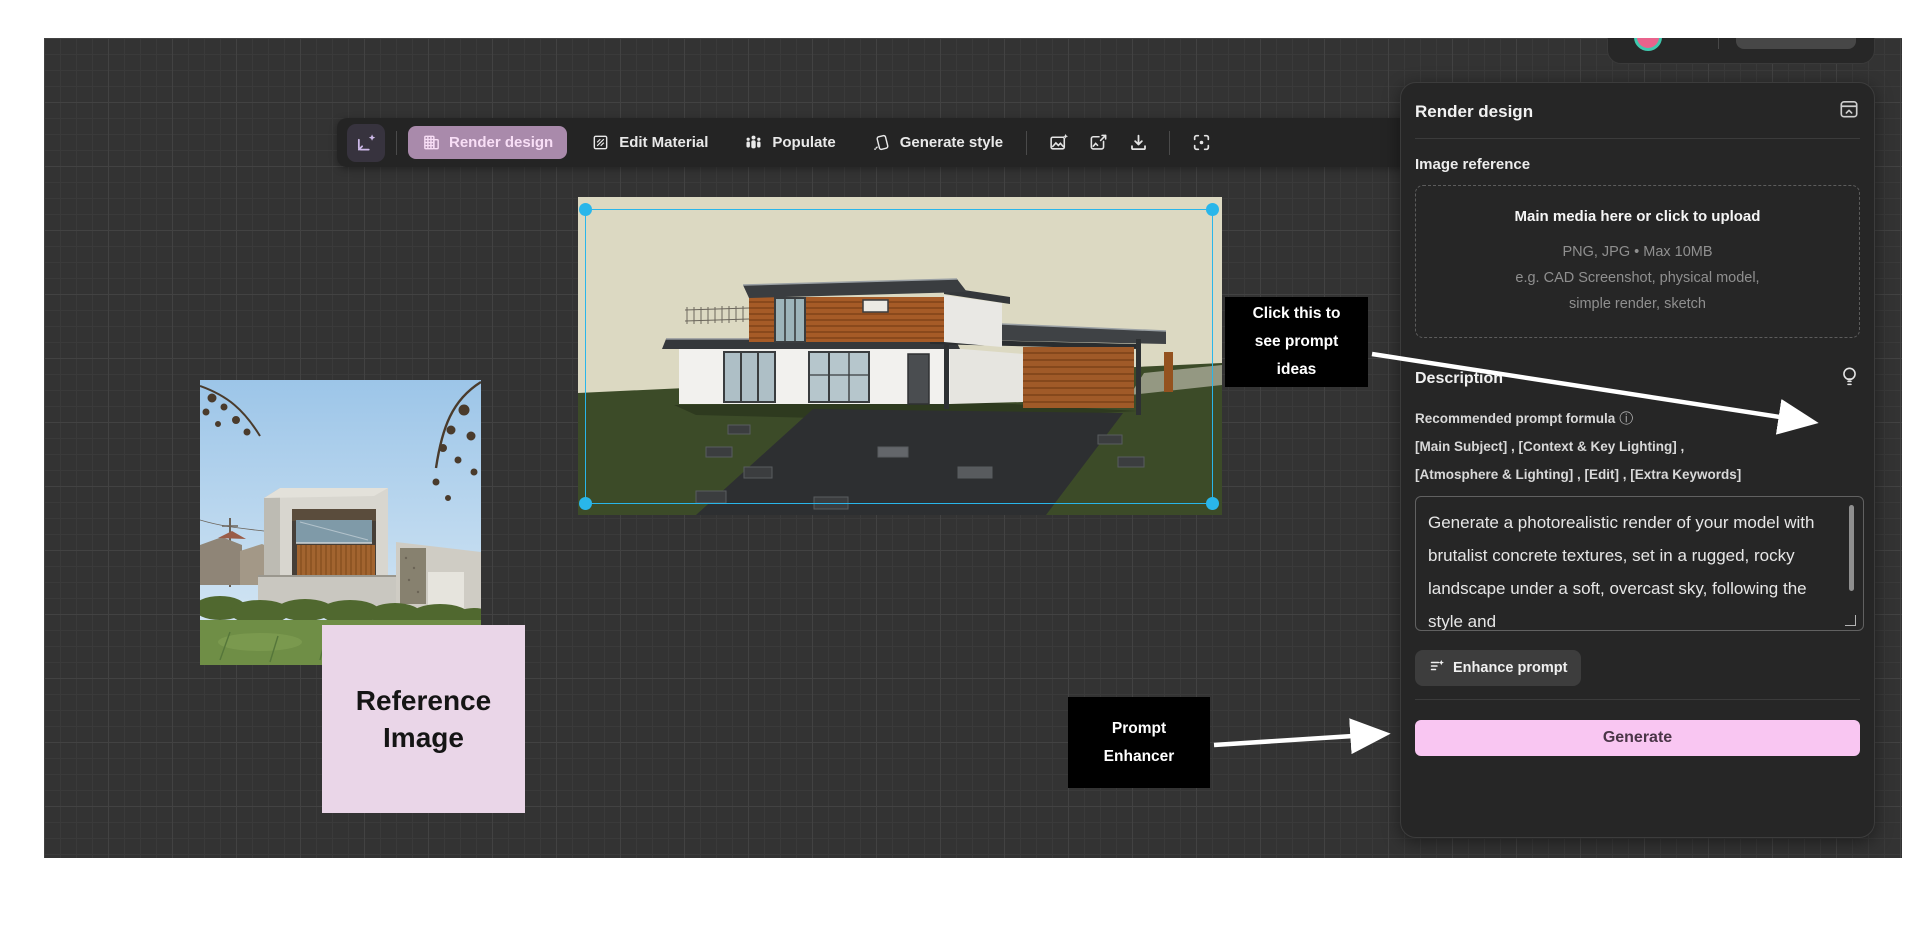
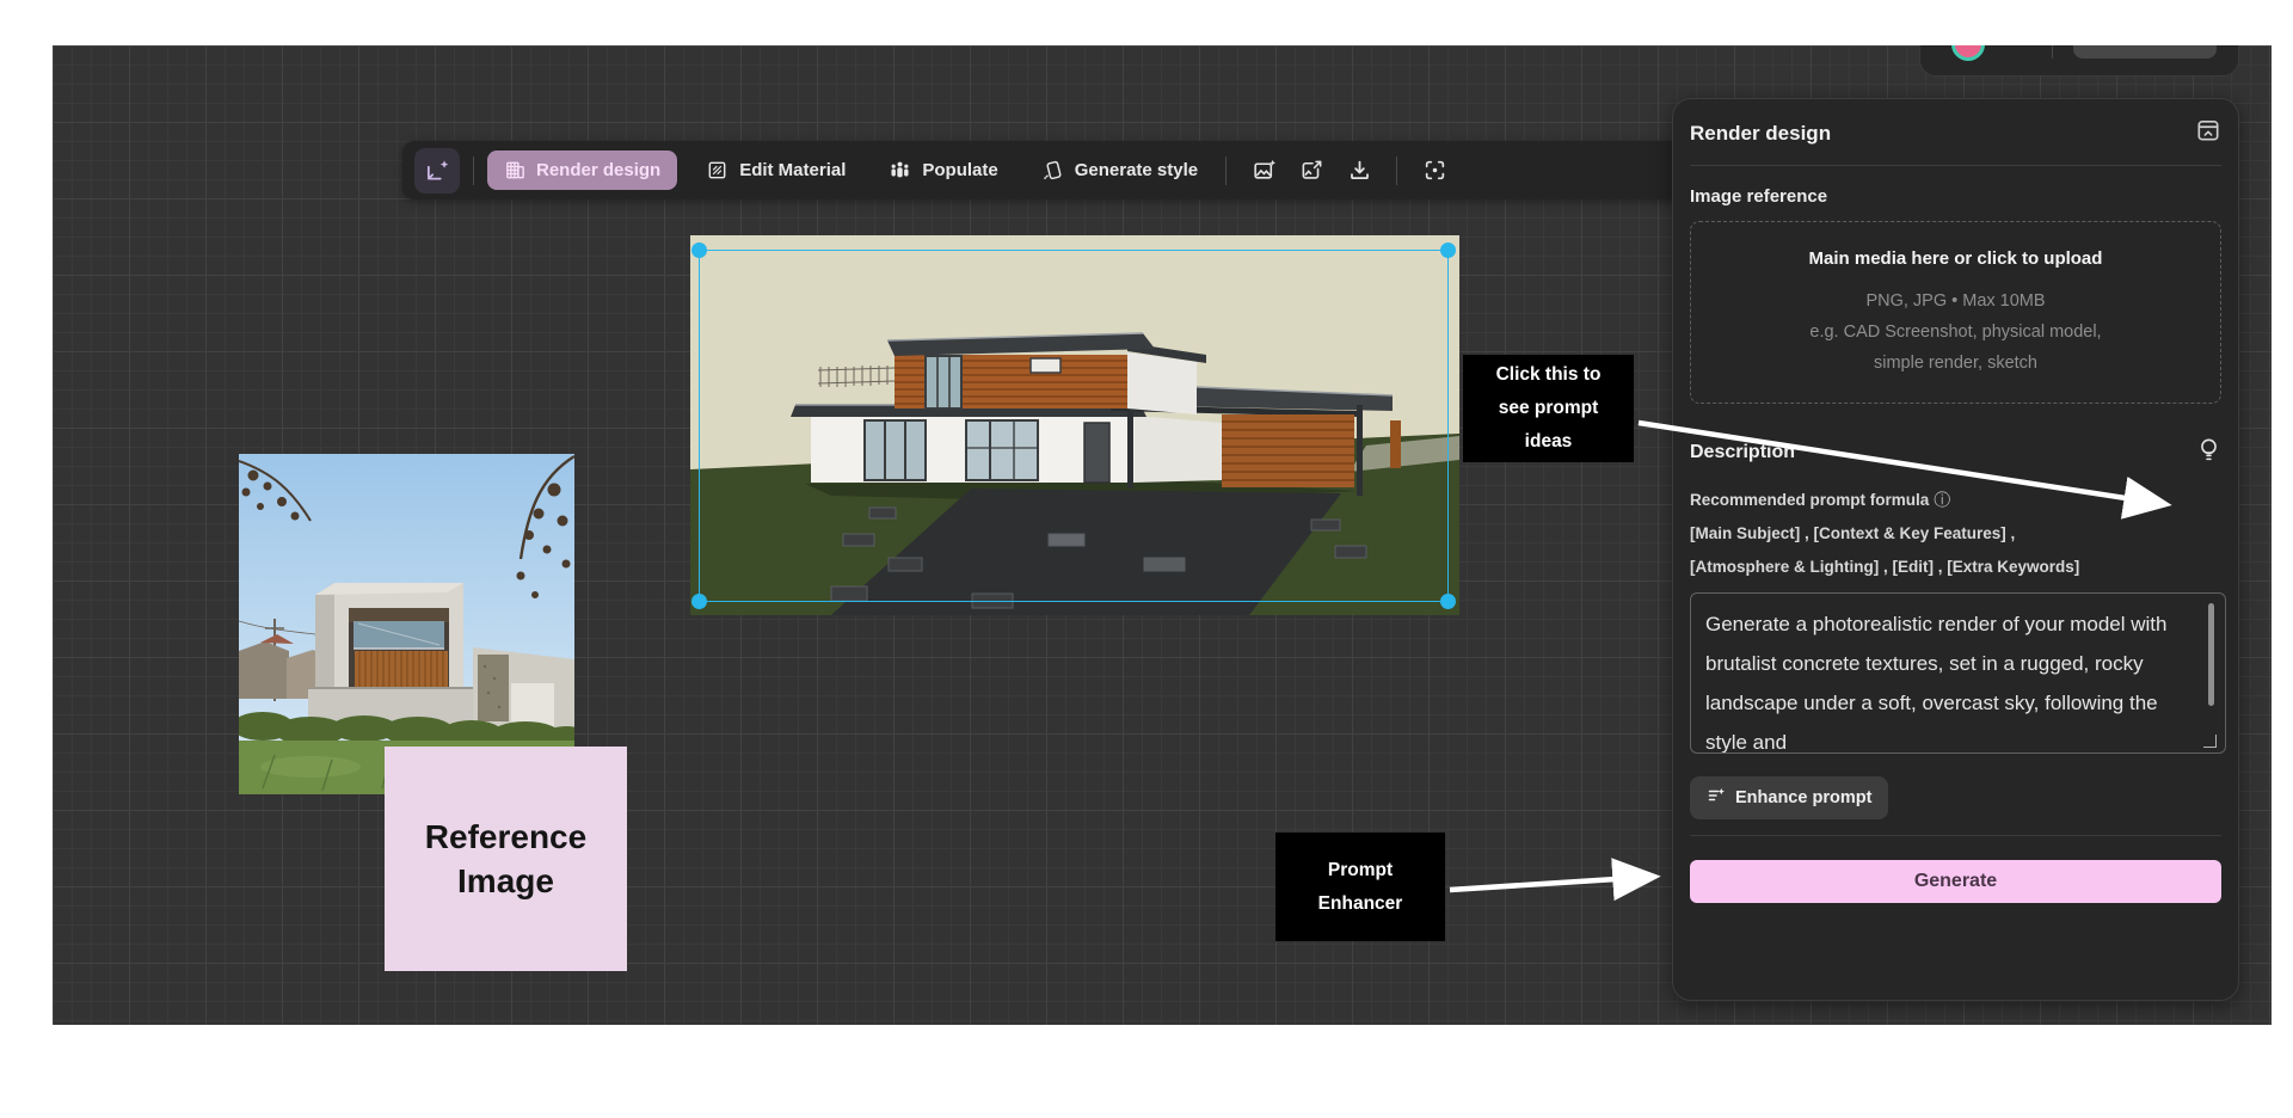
  Render design
  Edit Material
  Populate
  Generate style
  Reference
  Image
  Render design
  Image reference
  Main media here or click to upload
  PNG, JPG • Max 10MB
  e.g. CAD Screenshot, physical model,
  simple render, sketch
  Description
  Recommended prompt formula ⓘ
- [Main Subject] , [Context & Key Lighting] ,
+ [Main Subject] , [Context & Key Features] ,
  [Atmosphere & Lighting] , [Edit] , [Extra Keywords]
  Enhance prompt
  Generate
  Click this to
  see prompt
  ideas
  Prompt
  Enhancer
